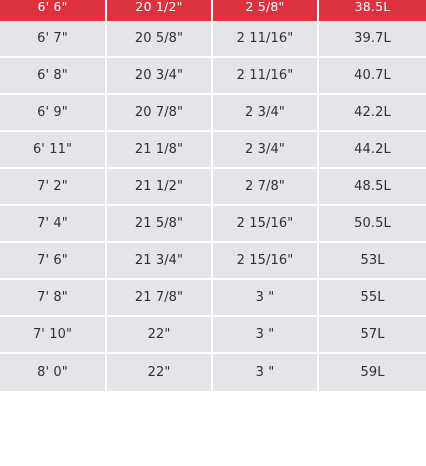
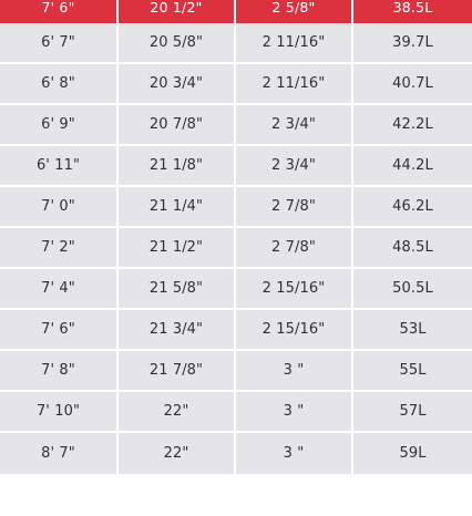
- 6' 6"	20 1/2"	2 5/8"	38.5L
+ 7' 6"	20 1/2"	2 5/8"	38.5L
  6' 7"	20 5/8"	2 11/16"	39.7L
  6' 8"	20 3/4"	2 11/16"	40.7L
  6' 9"	20 7/8"	2 3/4"	42.2L
  6' 11"	21 1/8"	2 3/4"	44.2L
+ 7' 0"	21 1/4"	2 7/8"	46.2L
  7' 2"	21 1/2"	2 7/8"	48.5L
  7' 4"	21 5/8"	2 15/16"	50.5L
  7' 6"	21 3/4"	2 15/16"	53L
  7' 8"	21 7/8"	3 "	55L
  7' 10"	22"	3 "	57L
- 8' 0"	22"	3 "	59L
+ 8' 7"	22"	3 "	59L
